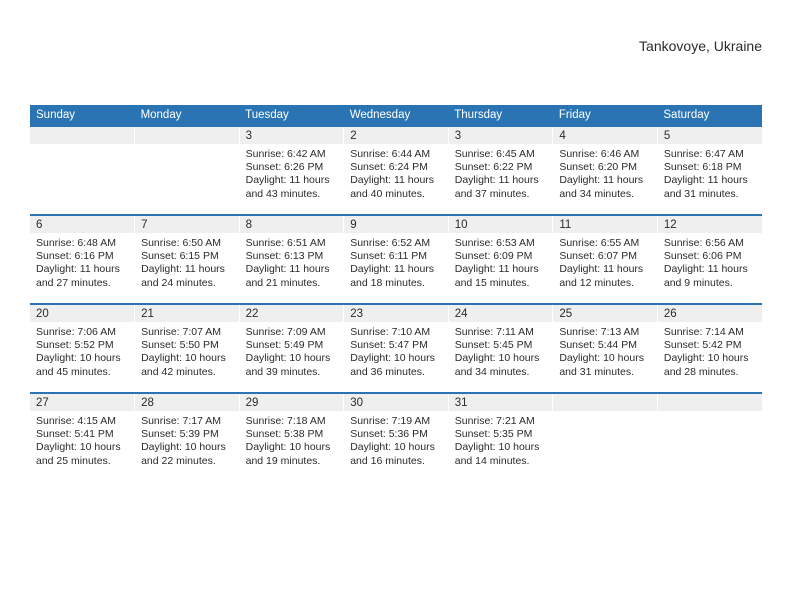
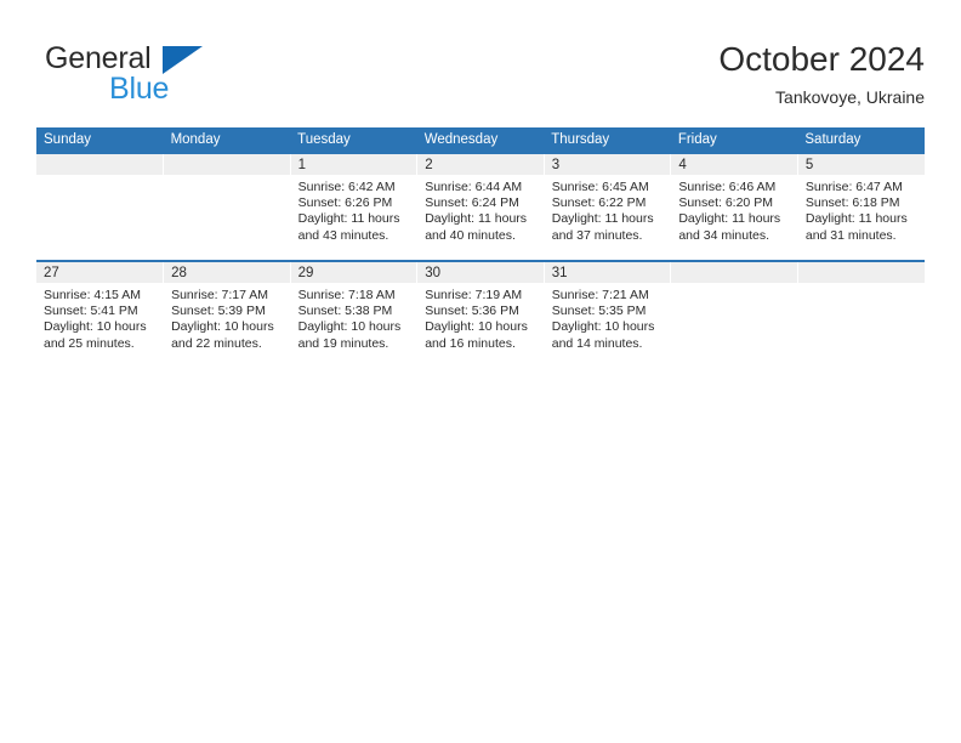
+ General
+ Blue
+ October 2024
  Tankovoye, Ukraine
  Sunday	Monday	Tuesday	Wednesday	Thursday	Friday	Saturday
- 		3Sunrise: 6:42 AMSunset: 6:26 PMDaylight: 11 hours and 43 minutes.	2Sunrise: 6:44 AMSunset: 6:24 PMDaylight: 11 hours and 40 minutes.	3Sunrise: 6:45 AMSunset: 6:22 PMDaylight: 11 hours and 37 minutes.	4Sunrise: 6:46 AMSunset: 6:20 PMDaylight: 11 hours and 34 minutes.	5Sunrise: 6:47 AMSunset: 6:18 PMDaylight: 11 hours and 31 minutes.
+ 		1Sunrise: 6:42 AMSunset: 6:26 PMDaylight: 11 hours and 43 minutes.	2Sunrise: 6:44 AMSunset: 6:24 PMDaylight: 11 hours and 40 minutes.	3Sunrise: 6:45 AMSunset: 6:22 PMDaylight: 11 hours and 37 minutes.	4Sunrise: 6:46 AMSunset: 6:20 PMDaylight: 11 hours and 34 minutes.	5Sunrise: 6:47 AMSunset: 6:18 PMDaylight: 11 hours and 31 minutes.
- 6Sunrise: 6:48 AMSunset: 6:16 PMDaylight: 11 hours and 27 minutes.	7Sunrise: 6:50 AMSunset: 6:15 PMDaylight: 11 hours and 24 minutes.	8Sunrise: 6:51 AMSunset: 6:13 PMDaylight: 11 hours and 21 minutes.	9Sunrise: 6:52 AMSunset: 6:11 PMDaylight: 11 hours and 18 minutes.	10Sunrise: 6:53 AMSunset: 6:09 PMDaylight: 11 hours and 15 minutes.	11Sunrise: 6:55 AMSunset: 6:07 PMDaylight: 11 hours and 12 minutes.	12Sunrise: 6:56 AMSunset: 6:06 PMDaylight: 11 hours and 9 minutes.
- 20Sunrise: 7:06 AMSunset: 5:52 PMDaylight: 10 hours and 45 minutes.	21Sunrise: 7:07 AMSunset: 5:50 PMDaylight: 10 hours and 42 minutes.	22Sunrise: 7:09 AMSunset: 5:49 PMDaylight: 10 hours and 39 minutes.	23Sunrise: 7:10 AMSunset: 5:47 PMDaylight: 10 hours and 36 minutes.	24Sunrise: 7:11 AMSunset: 5:45 PMDaylight: 10 hours and 34 minutes.	25Sunrise: 7:13 AMSunset: 5:44 PMDaylight: 10 hours and 31 minutes.	26Sunrise: 7:14 AMSunset: 5:42 PMDaylight: 10 hours and 28 minutes.
  27Sunrise: 4:15 AMSunset: 5:41 PMDaylight: 10 hours and 25 minutes.	28Sunrise: 7:17 AMSunset: 5:39 PMDaylight: 10 hours and 22 minutes.	29Sunrise: 7:18 AMSunset: 5:38 PMDaylight: 10 hours and 19 minutes.	30Sunrise: 7:19 AMSunset: 5:36 PMDaylight: 10 hours and 16 minutes.	31Sunrise: 7:21 AMSunset: 5:35 PMDaylight: 10 hours and 14 minutes.
